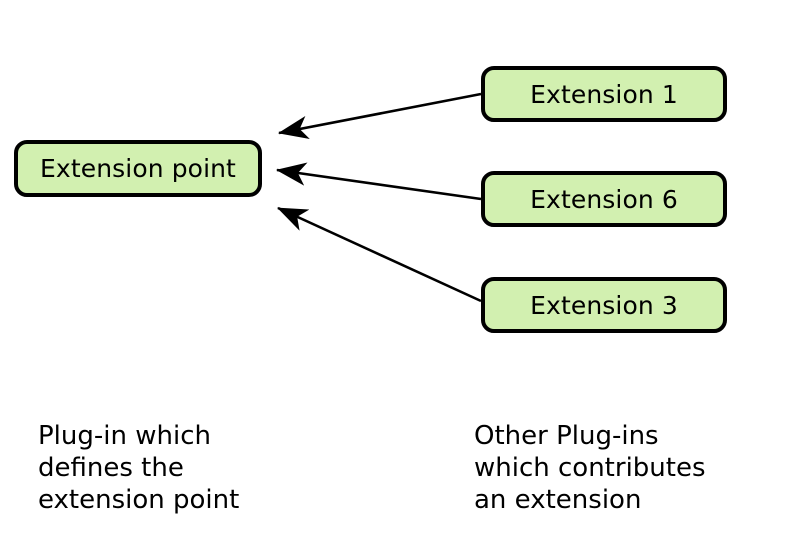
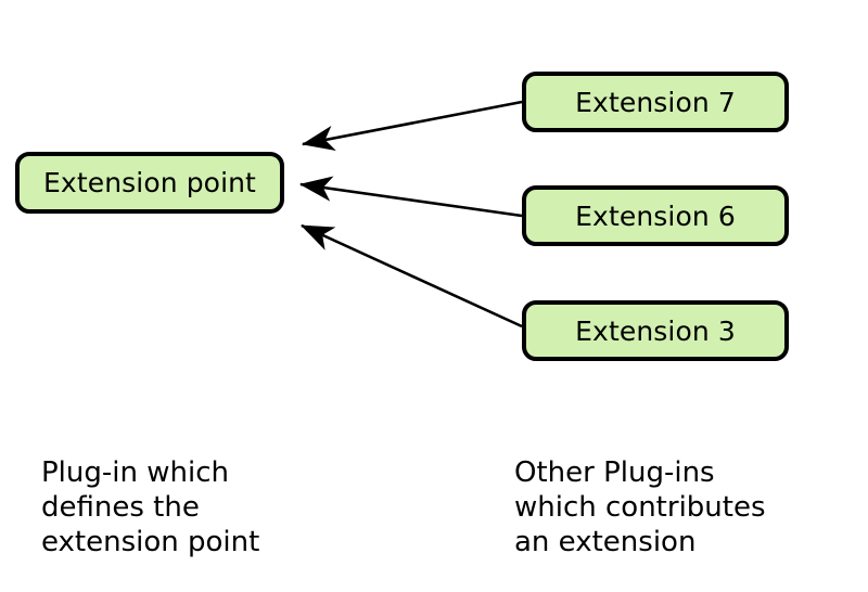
  Extension point
- Extension 1
+ Extension 7
  Extension 6
  Extension 3
  Plug-in which
  defines the
  extension point
  Other Plug-ins
  which contributes
  an extension
